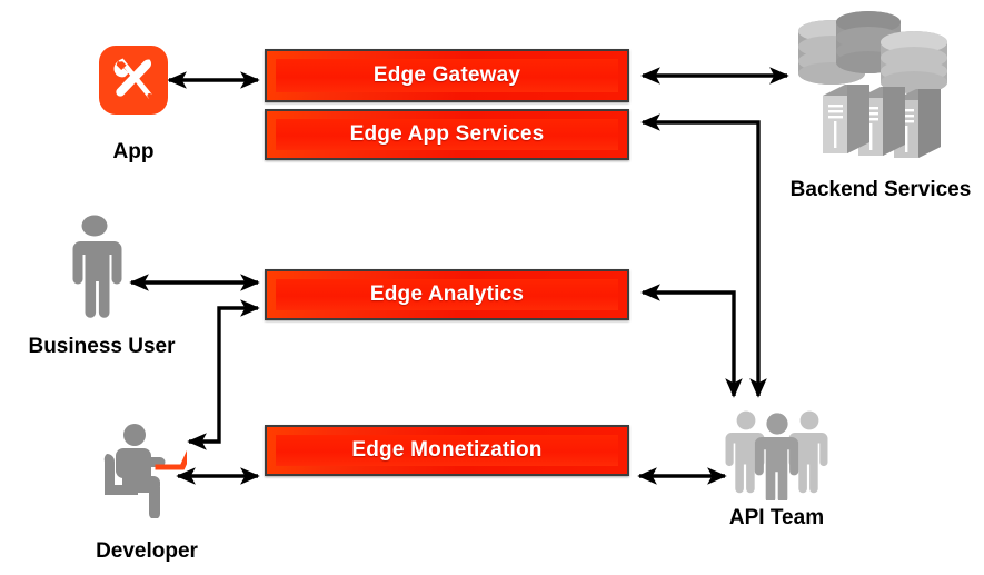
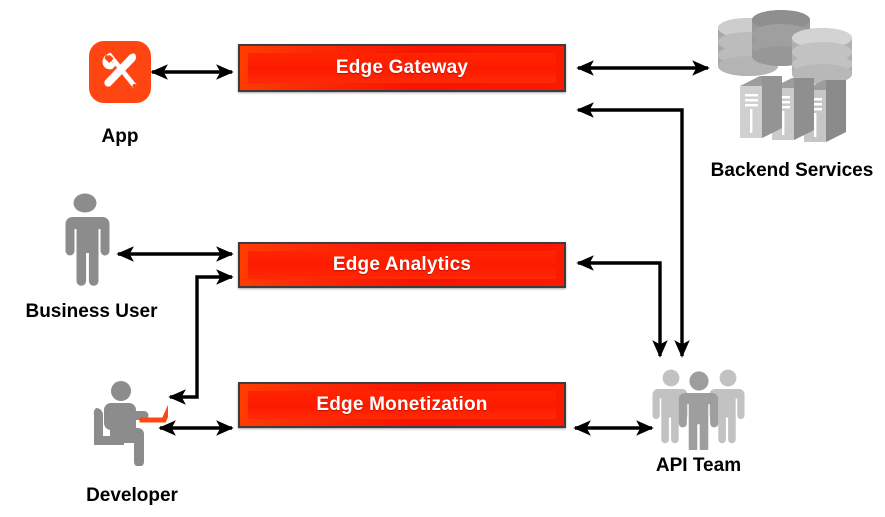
  Edge Gateway
- Edge App Services
  Edge Analytics
  Edge Monetization
  App
  Business User
  Developer
  Backend Services
  API Team
